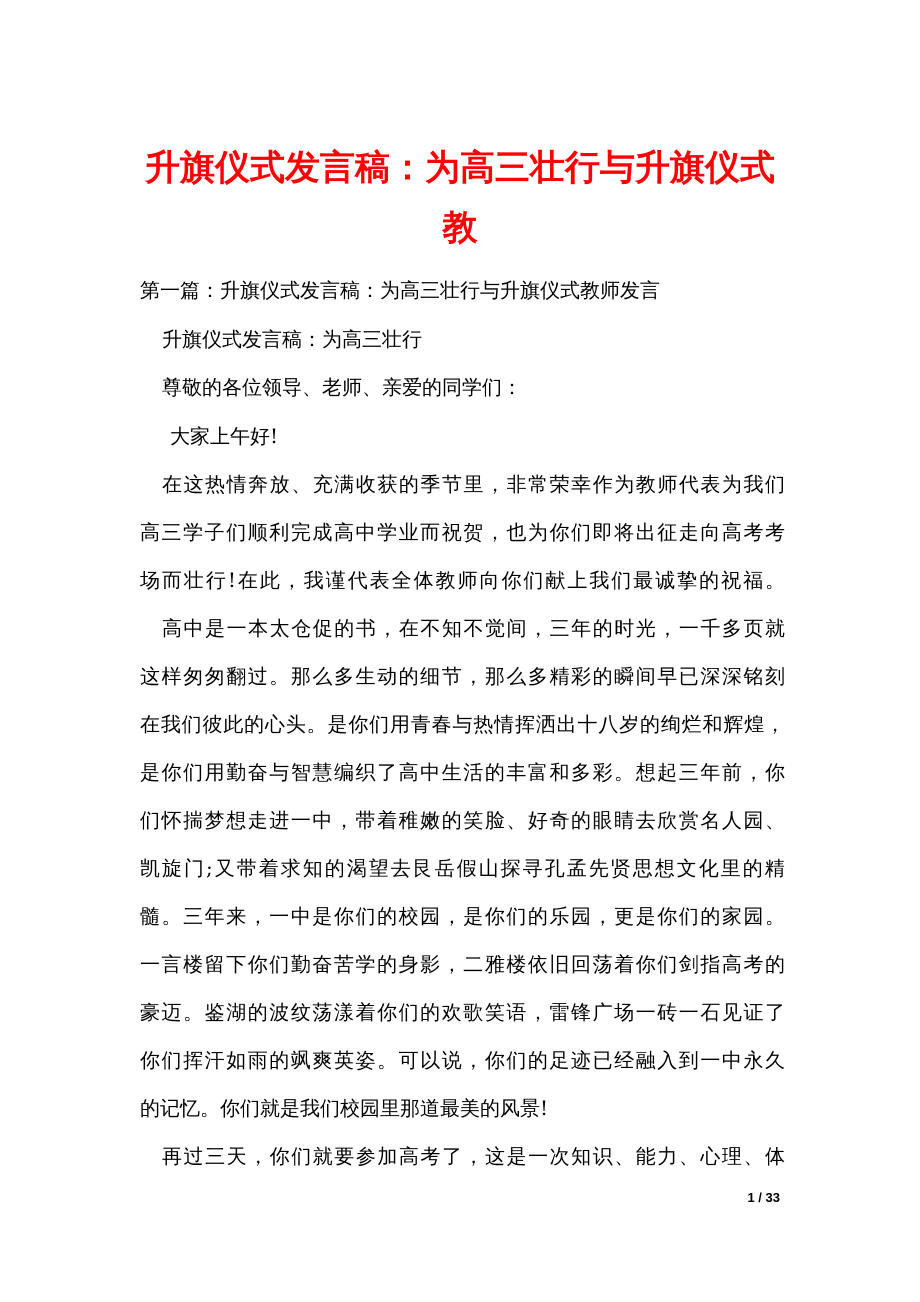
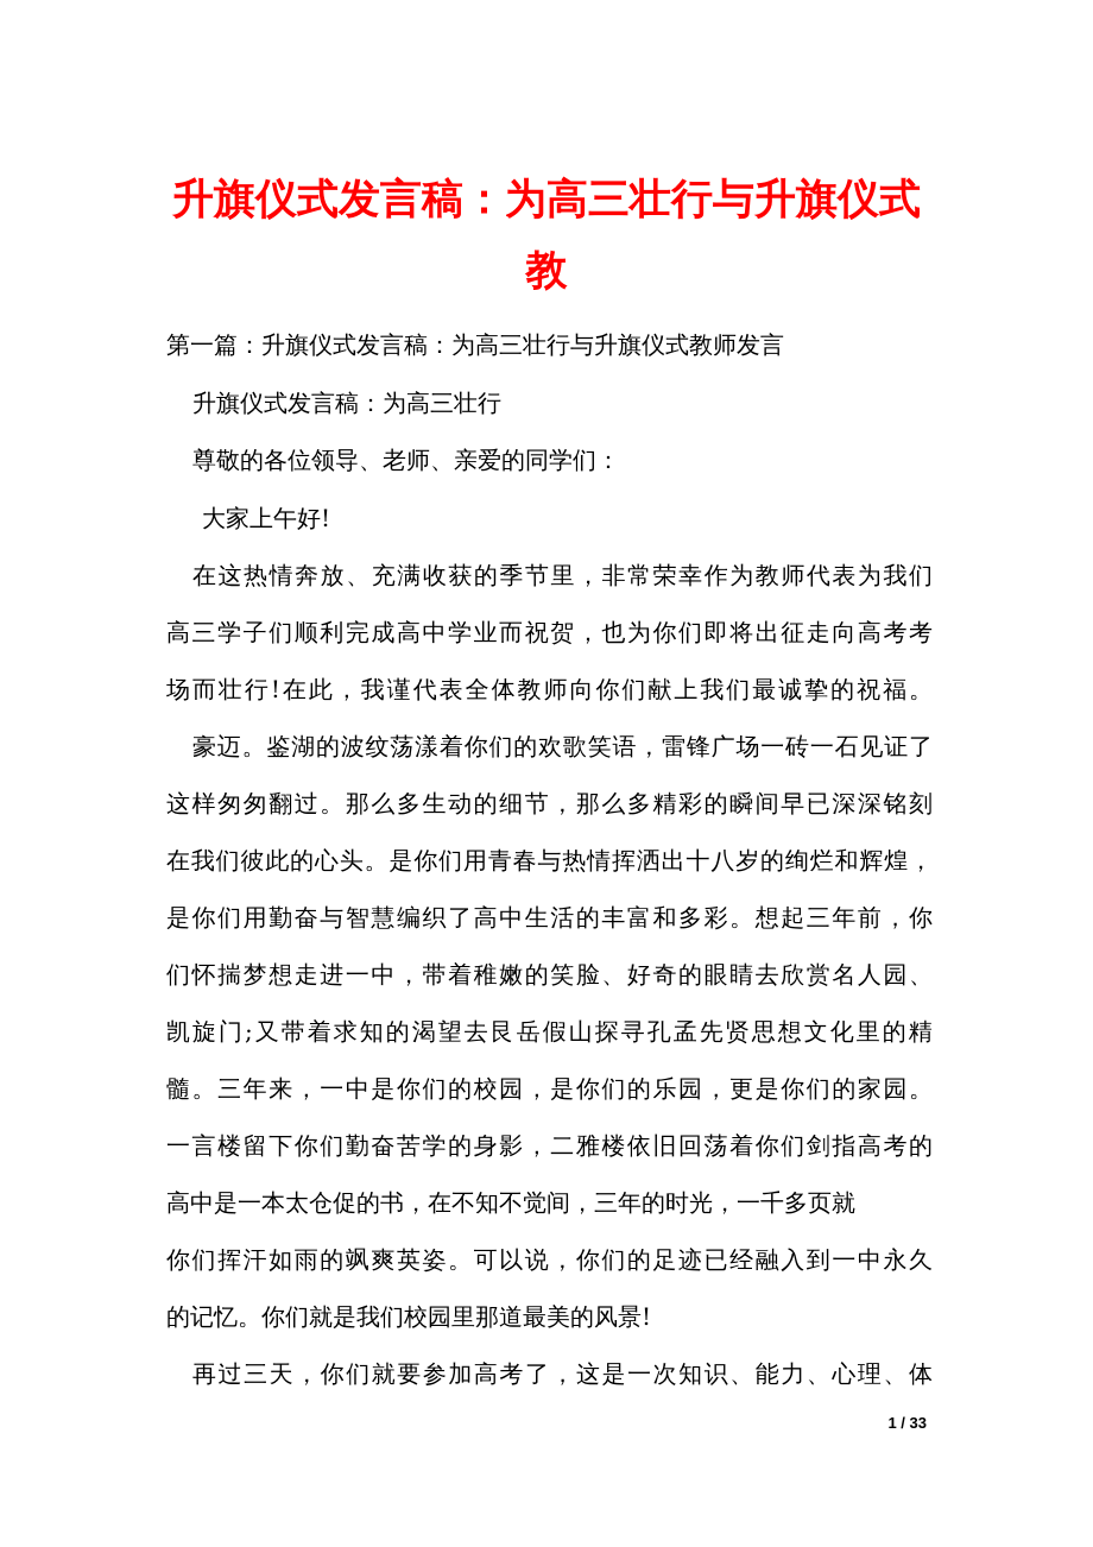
  升旗仪式发言稿：为高三壮行与升旗仪式教
  第一篇：升旗仪式发言稿：为高三壮行与升旗仪式教师发言
  升旗仪式发言稿：为高三壮行
  尊敬的各位领导、老师、亲爱的同学们：
  大家上午好!
  在这热情奔放、充满收获的季节里，非常荣幸作为教师代表为我们
  高三学子们顺利完成高中学业而祝贺，也为你们即将出征走向高考考
  场而壮行!在此，我谨代表全体教师向你们献上我们最诚挚的祝福。
- 高中是一本太仓促的书，在不知不觉间，三年的时光，一千多页就
+ 豪迈。鉴湖的波纹荡漾着你们的欢歌笑语，雷锋广场一砖一石见证了
  这样匆匆翻过。那么多生动的细节，那么多精彩的瞬间早已深深铭刻
  在我们彼此的心头。是你们用青春与热情挥洒出十八岁的绚烂和辉煌，
  是你们用勤奋与智慧编织了高中生活的丰富和多彩。想起三年前，你
  们怀揣梦想走进一中，带着稚嫩的笑脸、好奇的眼睛去欣赏名人园、
  凯旋门;又带着求知的渴望去艮岳假山探寻孔孟先贤思想文化里的精
  髓。三年来，一中是你们的校园，是你们的乐园，更是你们的家园。
  一言楼留下你们勤奋苦学的身影，二雅楼依旧回荡着你们剑指高考的
- 豪迈。鉴湖的波纹荡漾着你们的欢歌笑语，雷锋广场一砖一石见证了
+ 高中是一本太仓促的书，在不知不觉间，三年的时光，一千多页就
  你们挥汗如雨的飒爽英姿。可以说，你们的足迹已经融入到一中永久
  的记忆。你们就是我们校园里那道最美的风景!
  再过三天，你们就要参加高考了，这是一次知识、能力、心理、体
  1 / 33
